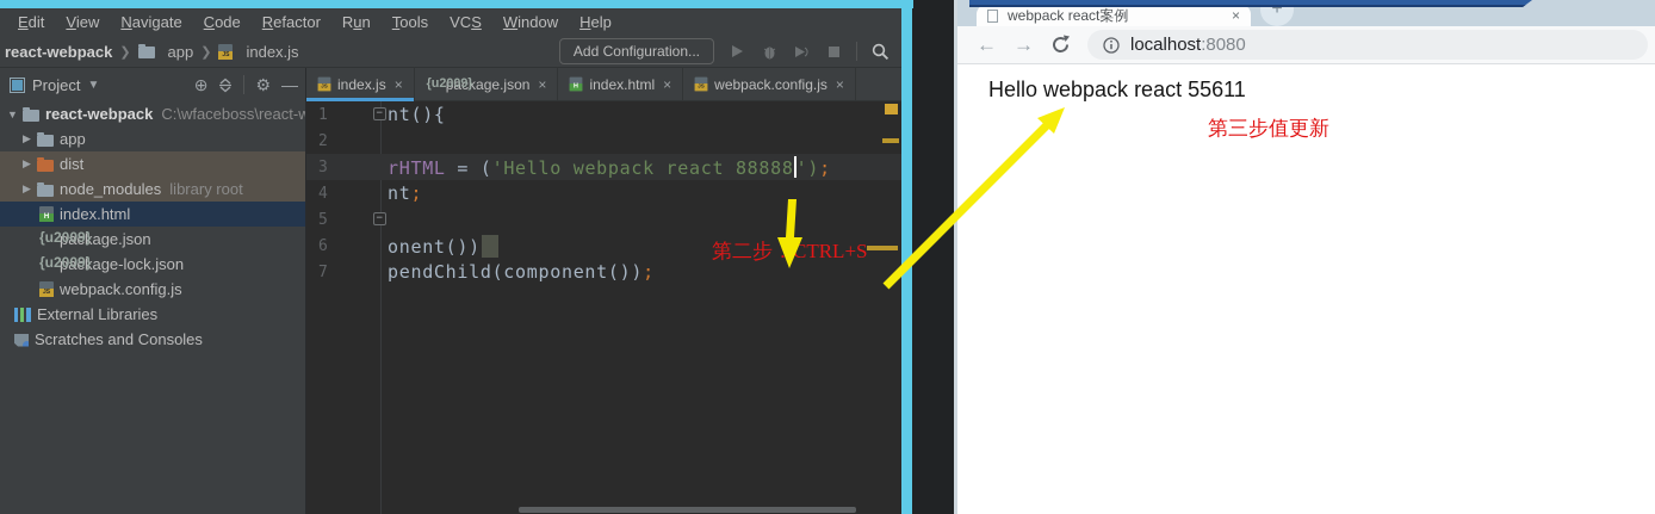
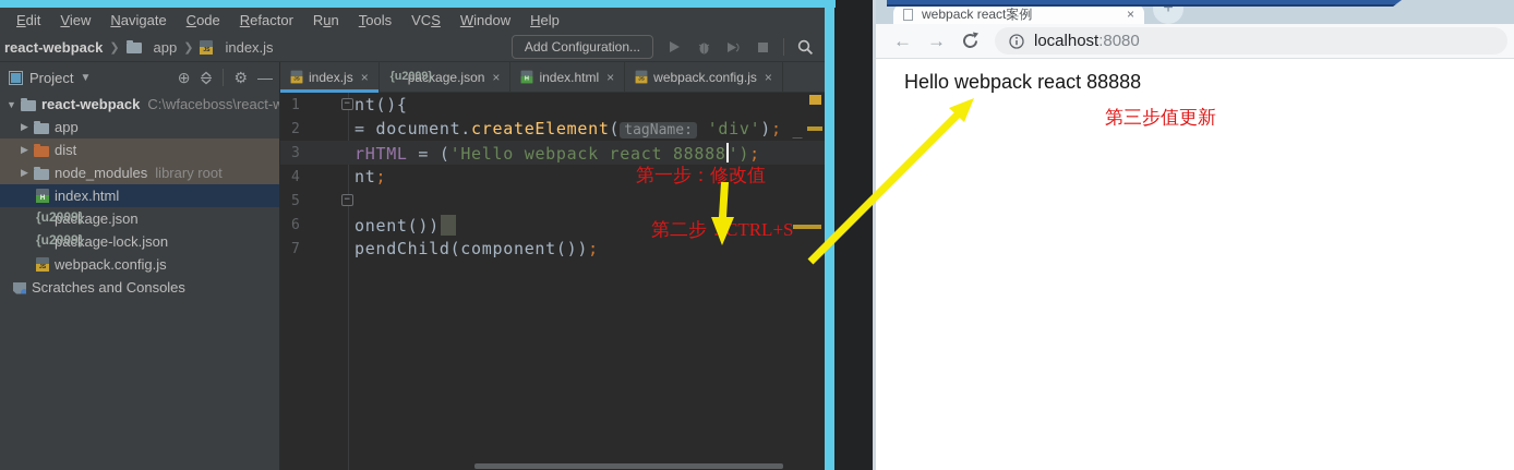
  Edit
  View
  Navigate
  Code
  Refactor
  Run
  Tools
  VCS
  Window
  Help
  react-webpack
  ❯
  app
  ❯
  index.js
  Add Configuration...
  Project
  ▼
  ⊕
  ⚙
  —
  ▼
  react-webpack
  C:\wfaceboss\react-w
  ▶
  app
  ▶
  dist
  ▶
  node_modules
  library root
  index.html
  package.json
  package-lock.json
  webpack.config.js
- External Libraries
  Scratches and Consoles
  index.js
  ×
  package.json
  ×
  index.html
  ×
  webpack.config.js
  ×
  1
  −
  nt(){
  2
+ = document.createElement( tagName: 'div'); _
  3
  rHTML = ('Hello webpack react 88888');
  4
  nt;
  5
  −
  6
  onent())
  7
  pendChild(component());
+ 第一步：修改值
  第二步CTRL+S
  webpack react案例
  ×
  +
  ←
  →
  localhost:8080
- Hello webpack react 55611
+ Hello webpack react 88888
  第三步值更新
